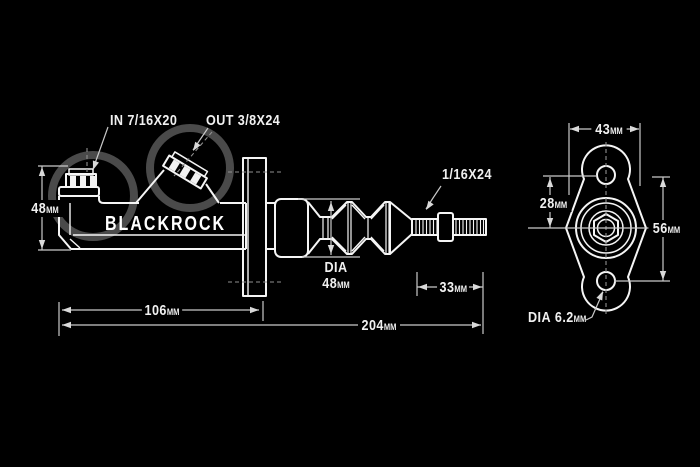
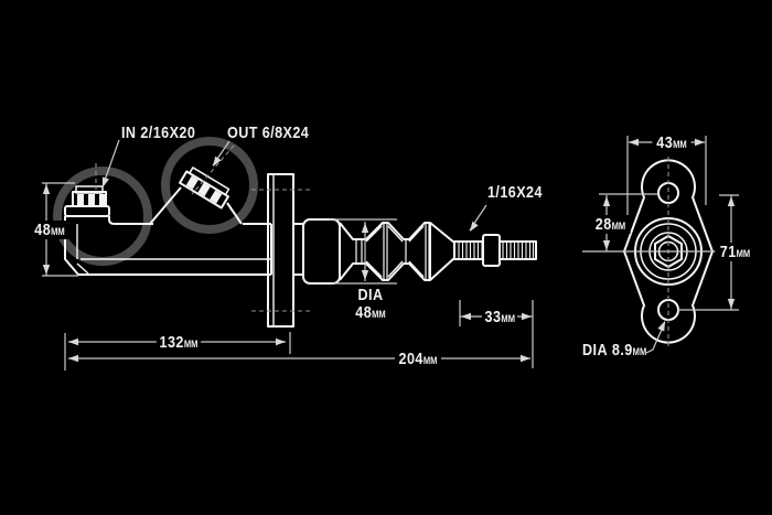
- IN 7/16X20
+ IN 2/16X20
- OUT 3/8X24
+ OUT 6/8X24
  1/16X24
- BLACKROCK
  DIA
  48MM
  48MM
  33MM
- 106MM
+ 132MM
  204MM
  43MM
  28MM
- 56MM
+ 71MM
- DIA 6.2MM
+ DIA 8.9MM
